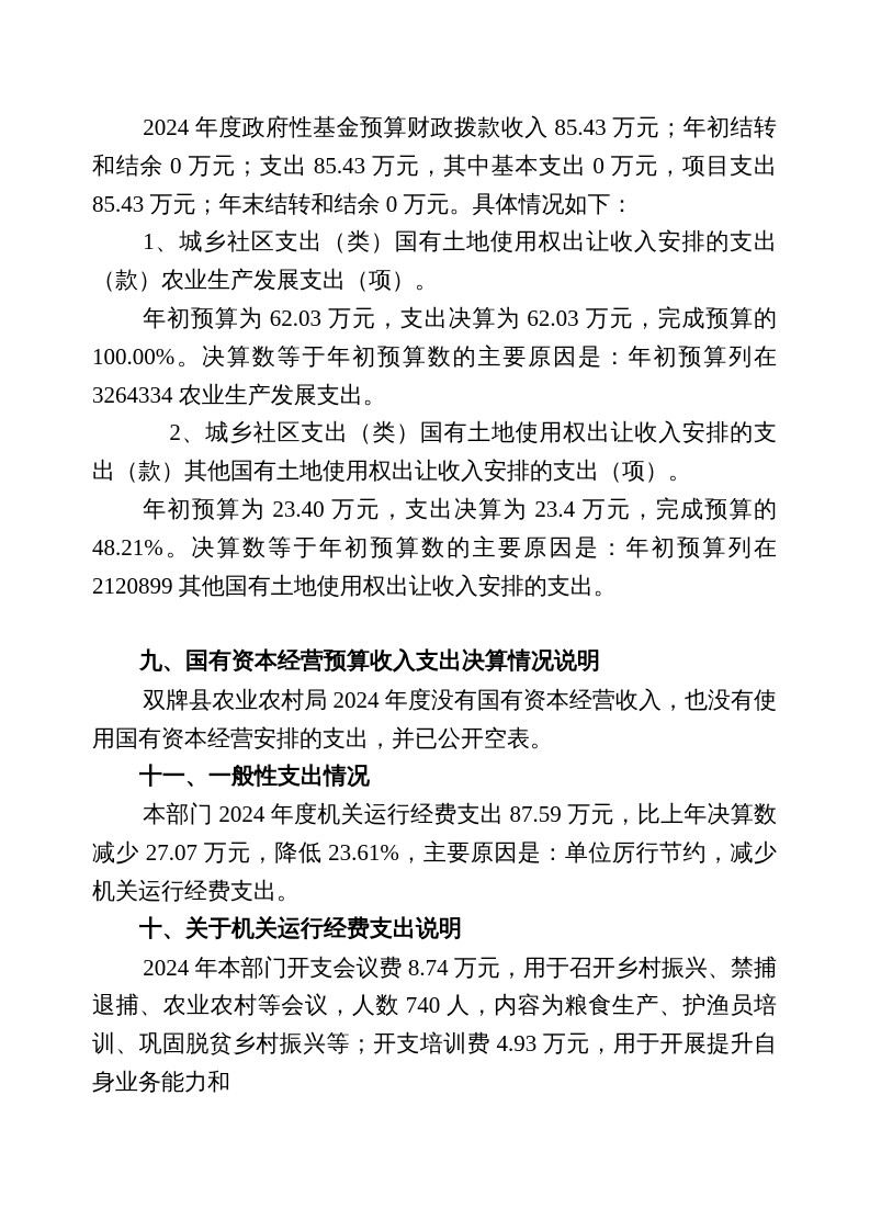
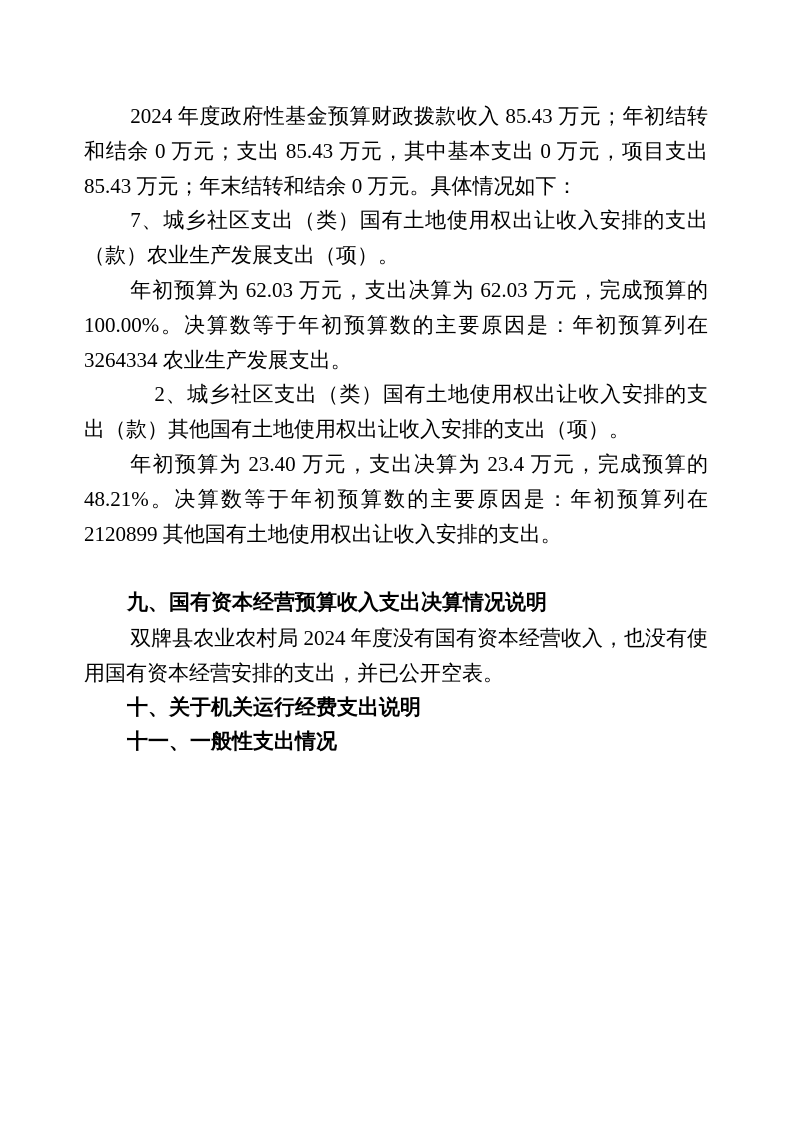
  2024 年度政府性基金预算财政拨款收入 85.43 万元；年初结转和结余 0 万元；支出 85.43 万元，其中基本支出 0 万元，项目支出 85.43 万元；年末结转和结余 0 万元。具体情况如下：
- 1、城乡社区支出（类）国有土地使用权出让收入安排的支出（款）农业生产发展支出（项）。
+ 7、城乡社区支出（类）国有土地使用权出让收入安排的支出（款）农业生产发展支出（项）。
  年初预算为 62.03 万元，支出决算为 62.03 万元，完成预算的 100.00%。决算数等于年初预算数的主要原因是：年初预算列在 3264334 农业生产发展支出。
  2、城乡社区支出（类）国有土地使用权出让收入安排的支出（款）其他国有土地使用权出让收入安排的支出（项）。
  年初预算为 23.40 万元，支出决算为 23.4 万元，完成预算的 48.21%。决算数等于年初预算数的主要原因是：年初预算列在 2120899 其他国有土地使用权出让收入安排的支出。
  九、国有资本经营预算收入支出决算情况说明
  双牌县农业农村局 2024 年度没有国有资本经营收入，也没有使用国有资本经营安排的支出，并已公开空表。
- 十一、一般性支出情况
+ 十、关于机关运行经费支出说明
- 本部门 2024 年度机关运行经费支出 87.59 万元，比上年决算数减少 27.07 万元，降低 23.61%，主要原因是：单位厉行节约，减少机关运行经费支出。
- 十、关于机关运行经费支出说明
+ 十一、一般性支出情况
- 2024 年本部门开支会议费 8.74 万元，用于召开乡村振兴、禁捕退捕、农业农村等会议，人数 740 人，内容为粮食生产、护渔员培训、巩固脱贫乡村振兴等；开支培训费 4.93 万元，用于开展提升自身业务能力和
